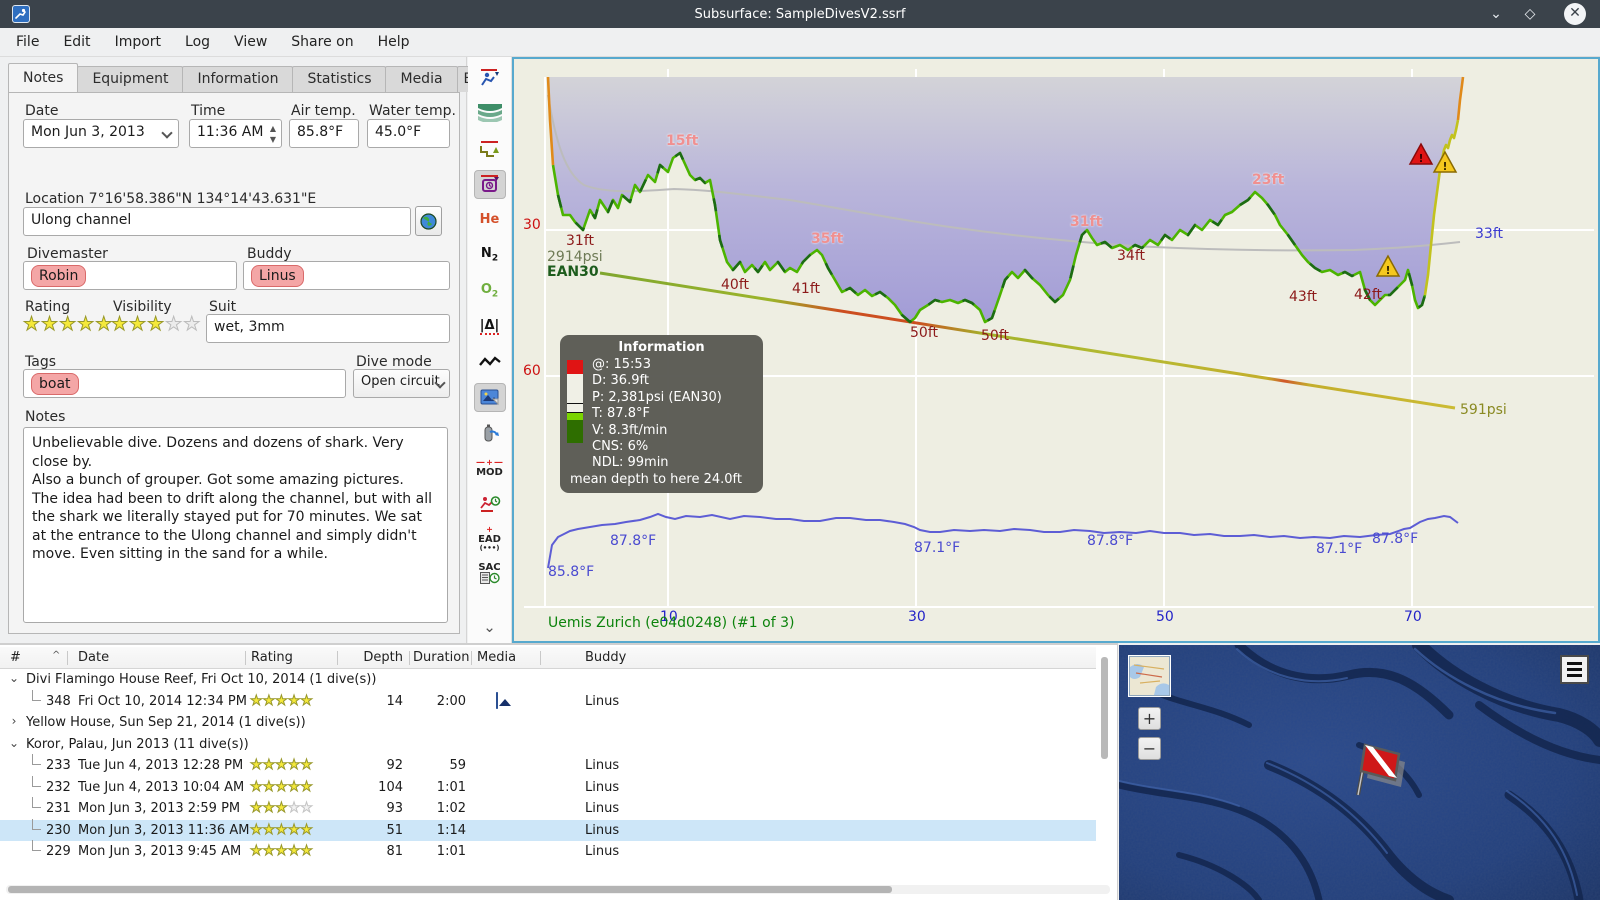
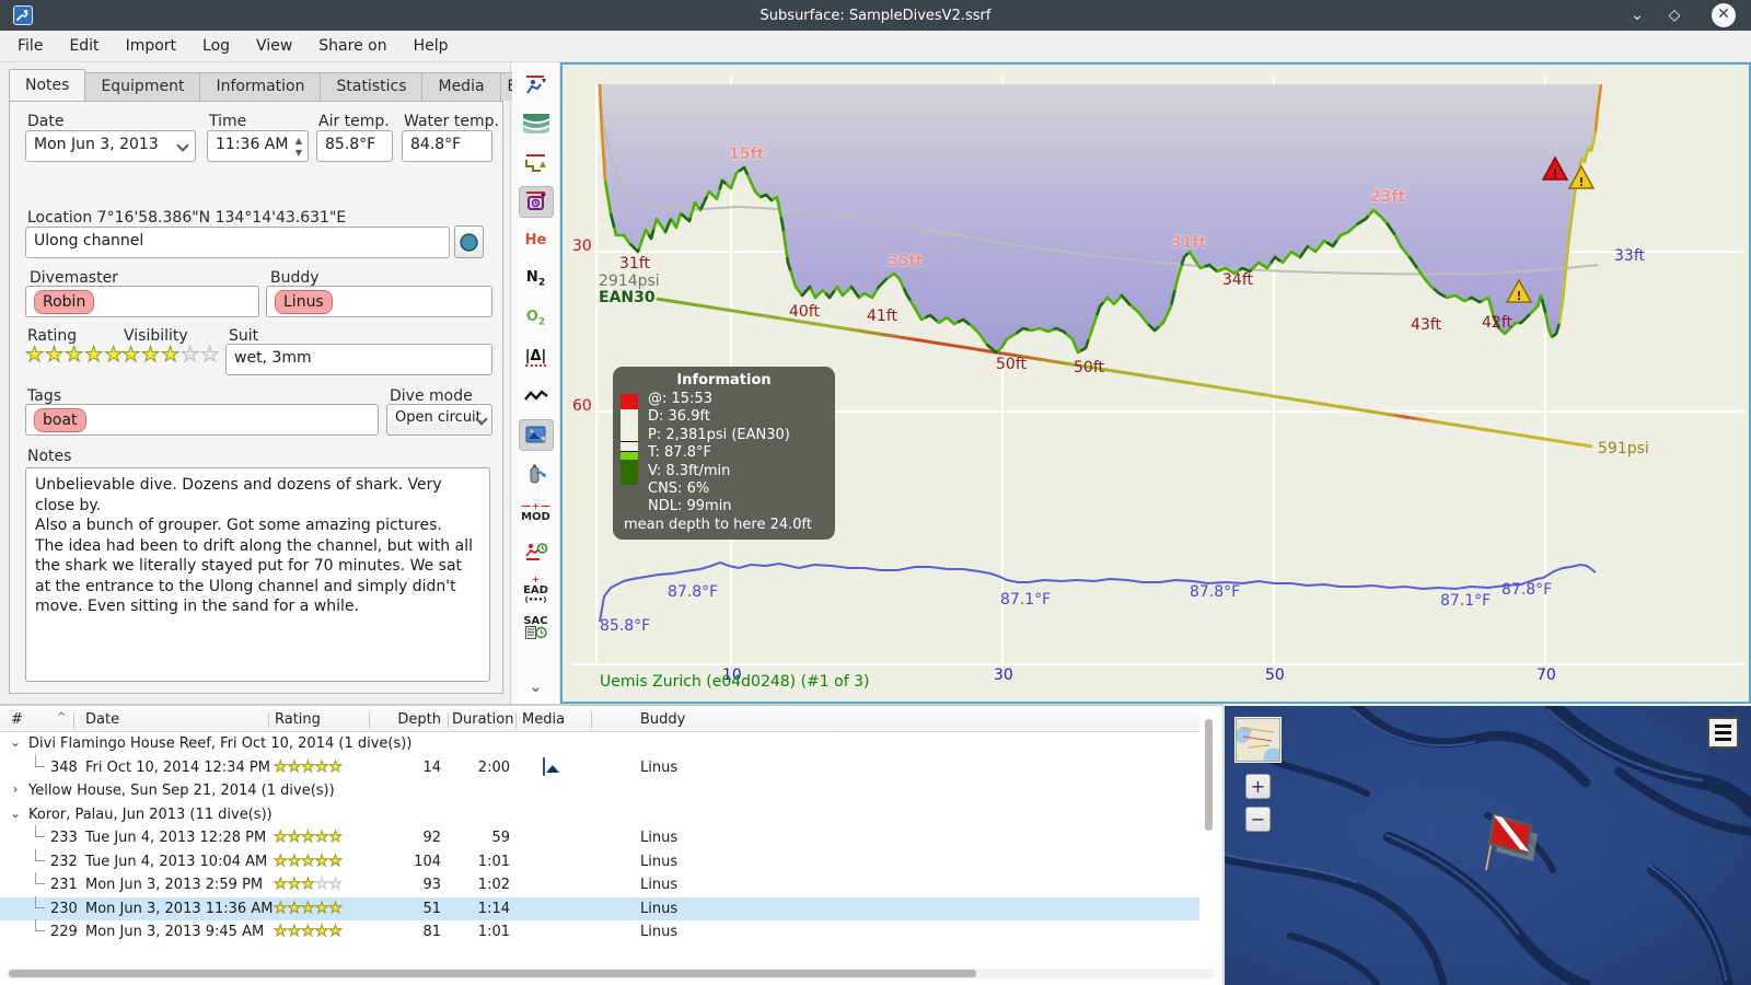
  Subsurface: SampleDivesV2.ssrf
  ⌄
  ◇
  ✕
  File
  Edit
  Import
  Log
  View
  Share on
  Help
  Notes
  Equipment
  Information
  Statistics
  Media
  Date
  Mon Jun 3, 2013
  Time
  11:36 AM
  ▲
  ▼
  Air temp.
  85.8°F
  Water temp.
- 45.0°F
+ 84.8°F
  Location 7°16'58.386"N 134°14'43.631"E
  Ulong channel
  Divemaster
  Robin
  Buddy
  Linus
  Rating
  ★★★★★
  Visibility
  ★★★★★
  Suit
  wet, 3mm
  Tags
  boat
  Dive mode
  Open circuit
  Notes
  Unbelievable dive. Dozens and dozens of shark. Very close by.
  Also a bunch of grouper. Got some amazing pictures.
  The idea had been to drift along the channel, but with all the shark we literally stayed put for 70 minutes. We sat at the entrance to the Ulong channel and simply didn't move. Even sitting in the sand for a while.
  He
  N2
  O2
  |Δ|
  —＋—
  MOD
  ＋
  EAD
  (•••)
  SAC
  ⌄
  !
  !
  !
  30
  60
  10
  30
  50
  70
  31ft
  2914psi
  EAN30
  15ft
  35ft
  31ft
  23ft
  40ft
  41ft
  50ft
  50ft
  34ft
  43ft
  42ft
  591psi
  33ft
  85.8°F
  87.8°F
  87.1°F
  87.8°F
  87.1°F
  87.8°F
  Uemis Zurich (e04d0248) (#1 of 3)
  Information
  @: 15:53
  D: 36.9ft
  P: 2,381psi (EAN30)
  T: 87.8°F
  V: 8.3ft/min
  CNS: 6%
  NDL: 99min
  mean depth to here 24.0ft
  #
  ^
  Date
  Rating
  Depth
  Duration
  Media
  Buddy
  ⌄
  Divi Flamingo House Reef, Fri Oct 10, 2014 (1 dive(s))
  348
  Fri Oct 10, 2014 12:34 PM
  ★★★★★
  14
  2:00
  Linus
  ›
  Yellow House, Sun Sep 21, 2014 (1 dive(s))
  ⌄
  Koror, Palau, Jun 2013 (11 dive(s))
  233
  Tue Jun 4, 2013 12:28 PM
  ★★★★★
  92
  59
  Linus
  232
  Tue Jun 4, 2013 10:04 AM
  ★★★★★
  104
  1:01
  Linus
  231
  Mon Jun 3, 2013 2:59 PM
  ★★★★★
  93
  1:02
  Linus
  230
  Mon Jun 3, 2013 11:36 AM
  ★★★★★
  51
  1:14
  Linus
  229
  Mon Jun 3, 2013 9:45 AM
  ★★★★★
  81
  1:01
  Linus
  +
  −
